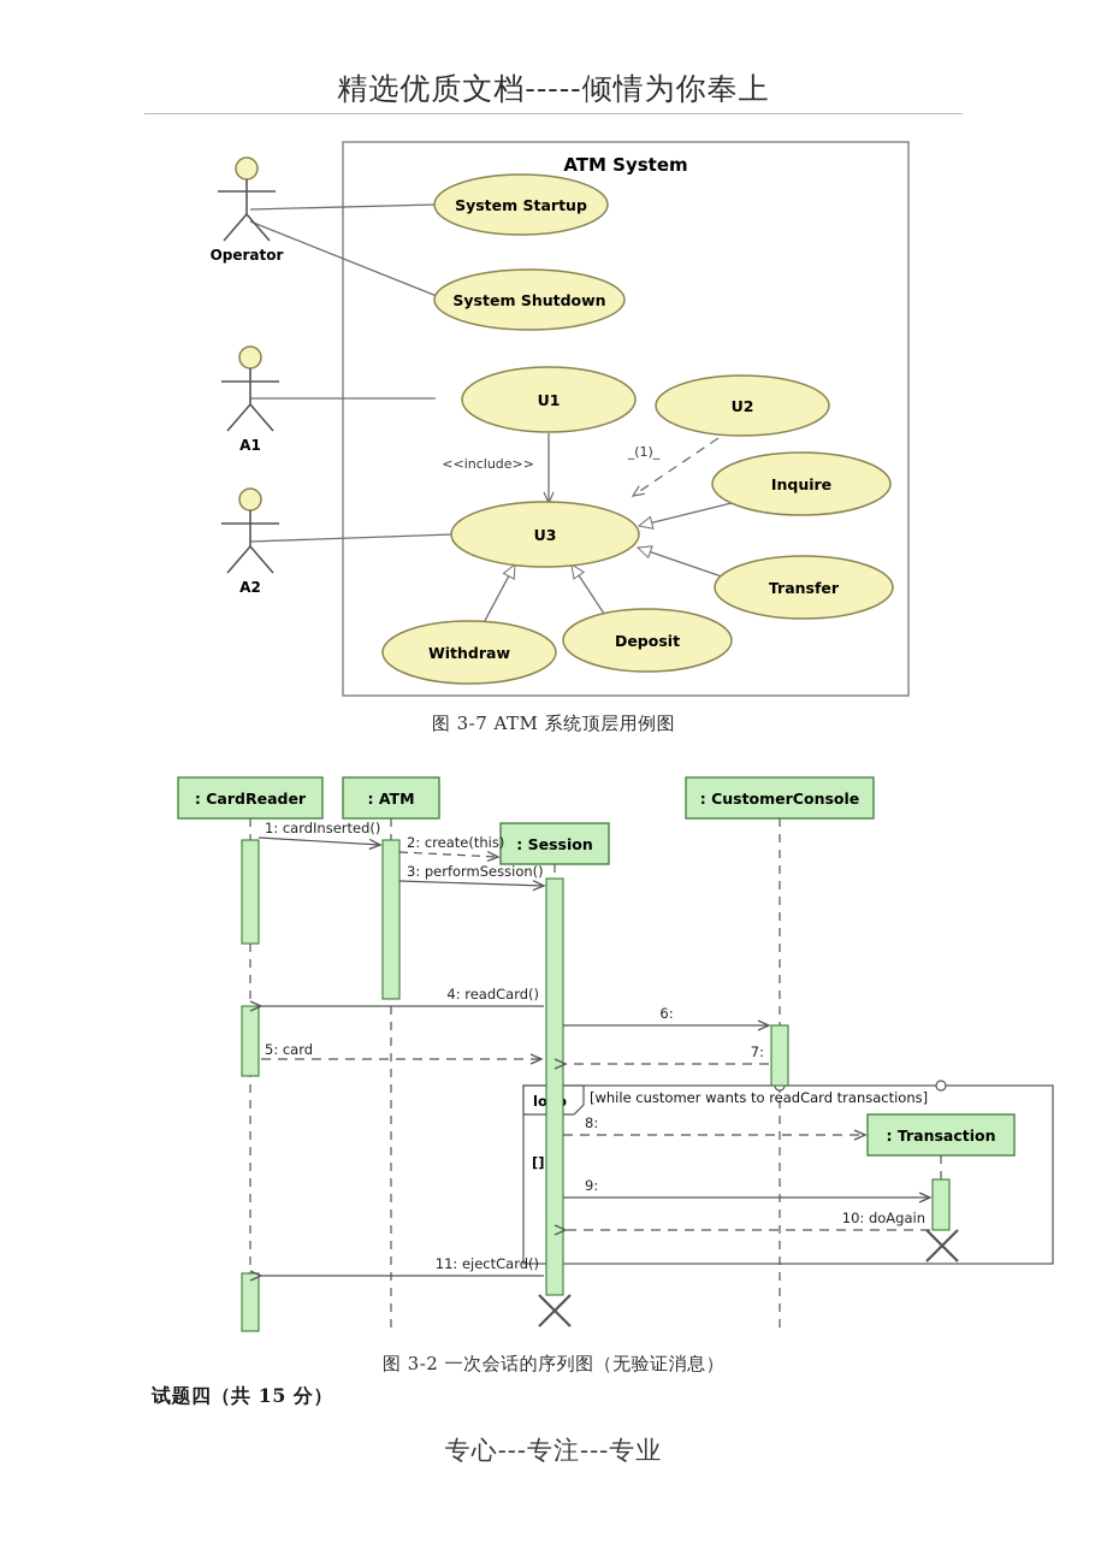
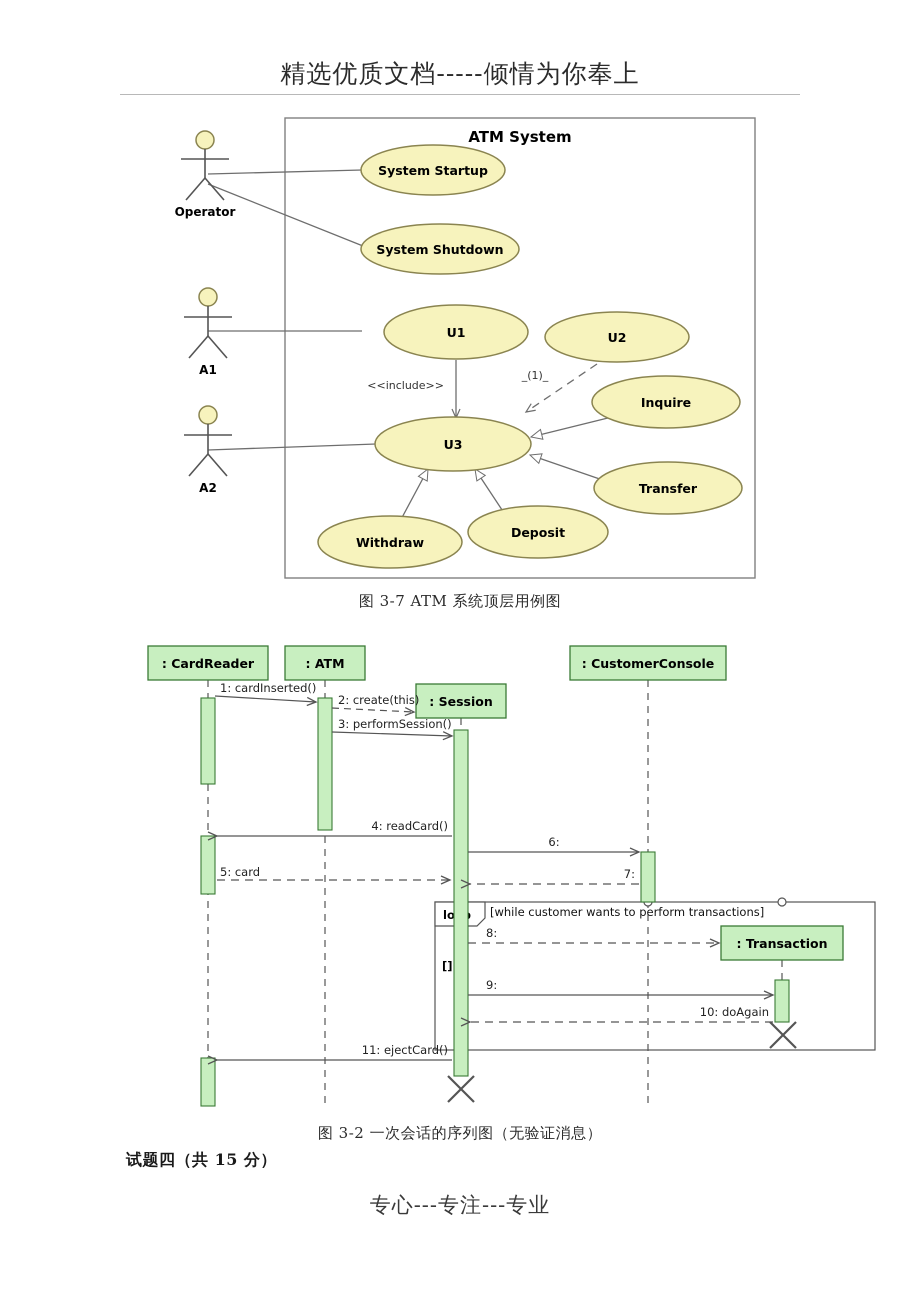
  精选优质文档-----倾情为你奉上
  ATM System
  <<include>>
  _(1)_
  Operator
  A1
  A2
  System Startup
  System Shutdown
  U1
  U2
  U3
  Inquire
  Transfer
  Withdraw
  Deposit
  图 3-7 ATM 系统顶层用例图
- [while customer wants to readCard transactions]
+ [while customer wants to perform transactions]
  []
  : CardReader
  : ATM
  : Session
  : CustomerConsole
  : Transaction
  1: cardInserted()
  2: create(this)
  3: performSession()
  4: readCard()
  5: card
  6:
  7:
  8:
  9:
  10: doAgain
  11: ejectCard()
  图 3-2 一次会话的序列图（无验证消息）
  试题四（共 15 分）
  专心---专注---专业
